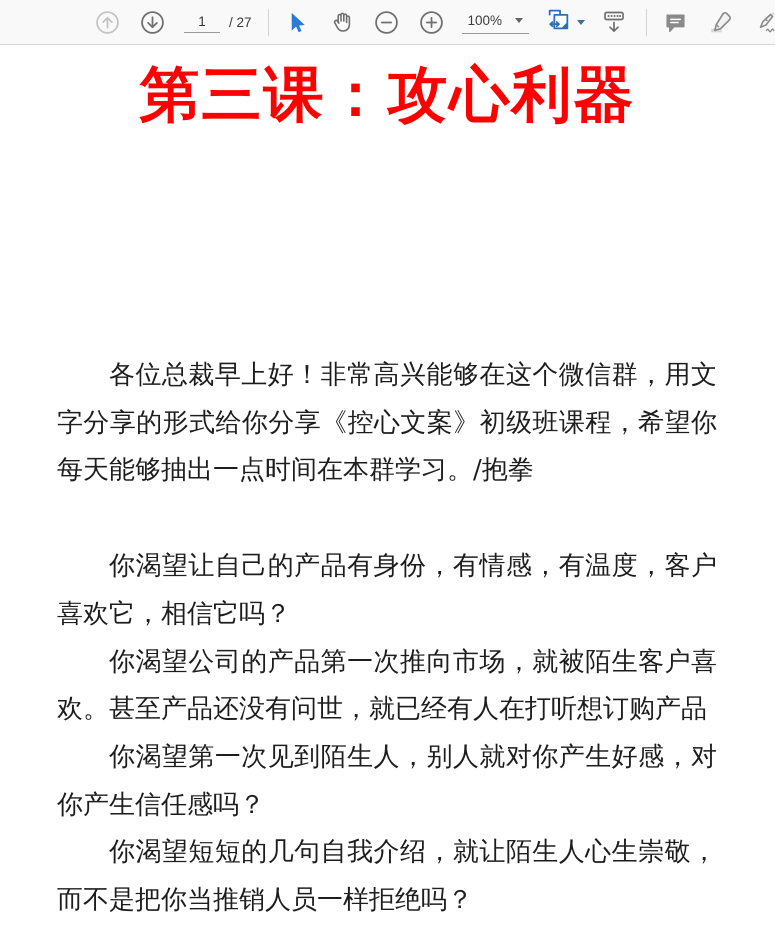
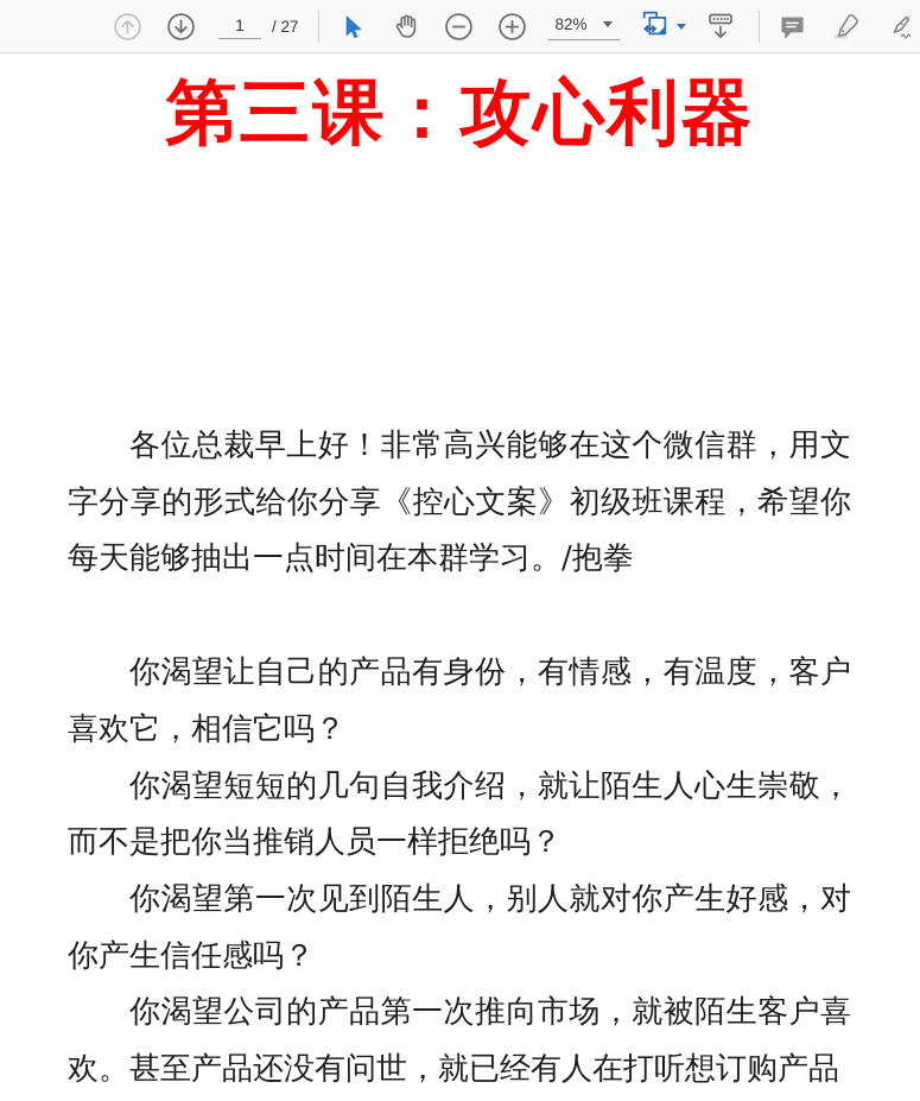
  1
  / 27
- 100%
+ 82%
  第三课：攻心利器
  各位总裁早上好！非常高兴能够在这个微信群，用文字分享的形式给你分享《控心文案》初级班课程，希望你每天能够抽出一点时间在本群学习。/抱拳
  你渴望让自己的产品有身份，有情感，有温度，客户喜欢它，相信它吗？
- 你渴望公司的产品第一次推向市场，就被陌生客户喜欢。甚至产品还没有问世，就已经有人在打听想订购产品
+ 你渴望短短的几句自我介绍，就让陌生人心生崇敬，而不是把你当推销人员一样拒绝吗？
  你渴望第一次见到陌生人，别人就对你产生好感，对你产生信任感吗？
- 你渴望短短的几句自我介绍，就让陌生人心生崇敬，而不是把你当推销人员一样拒绝吗？
+ 你渴望公司的产品第一次推向市场，就被陌生客户喜欢。甚至产品还没有问世，就已经有人在打听想订购产品
